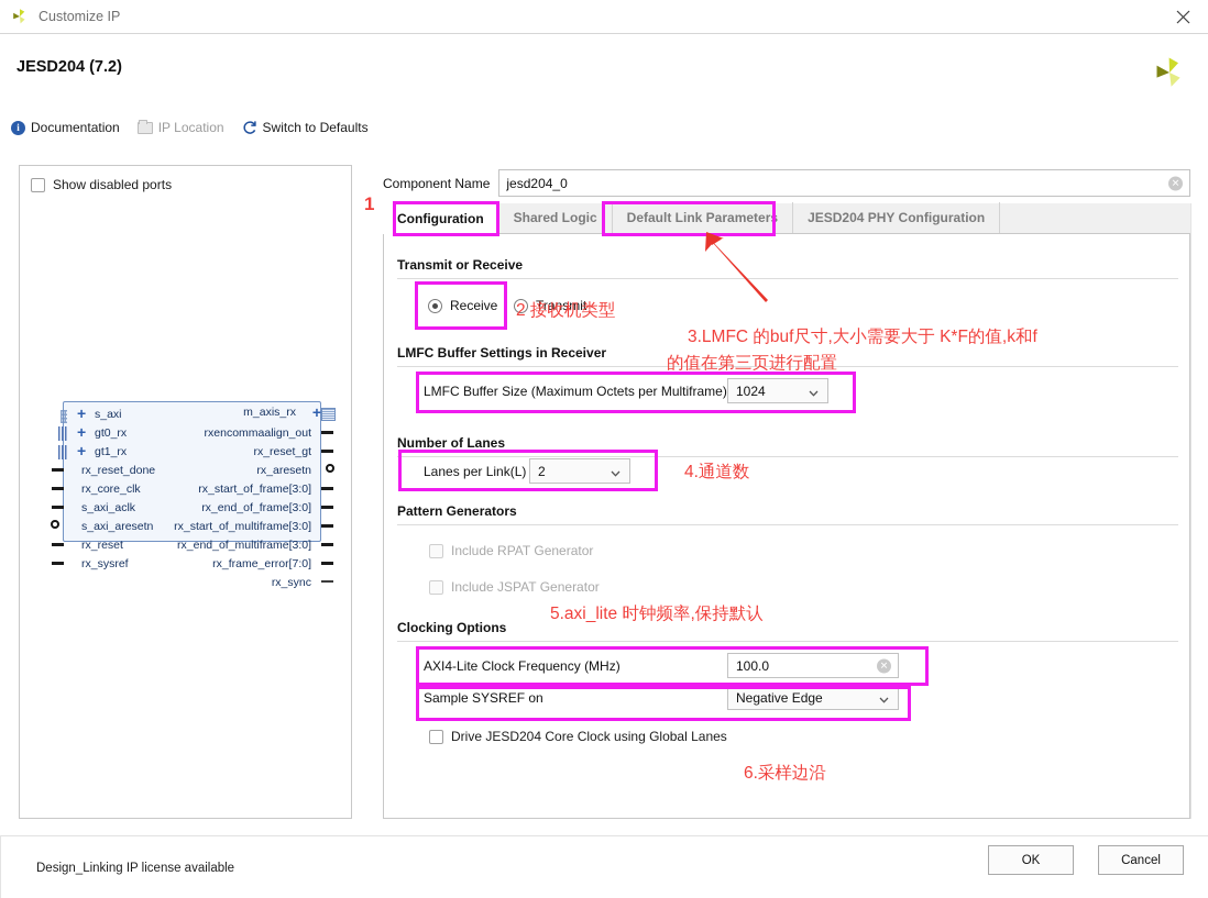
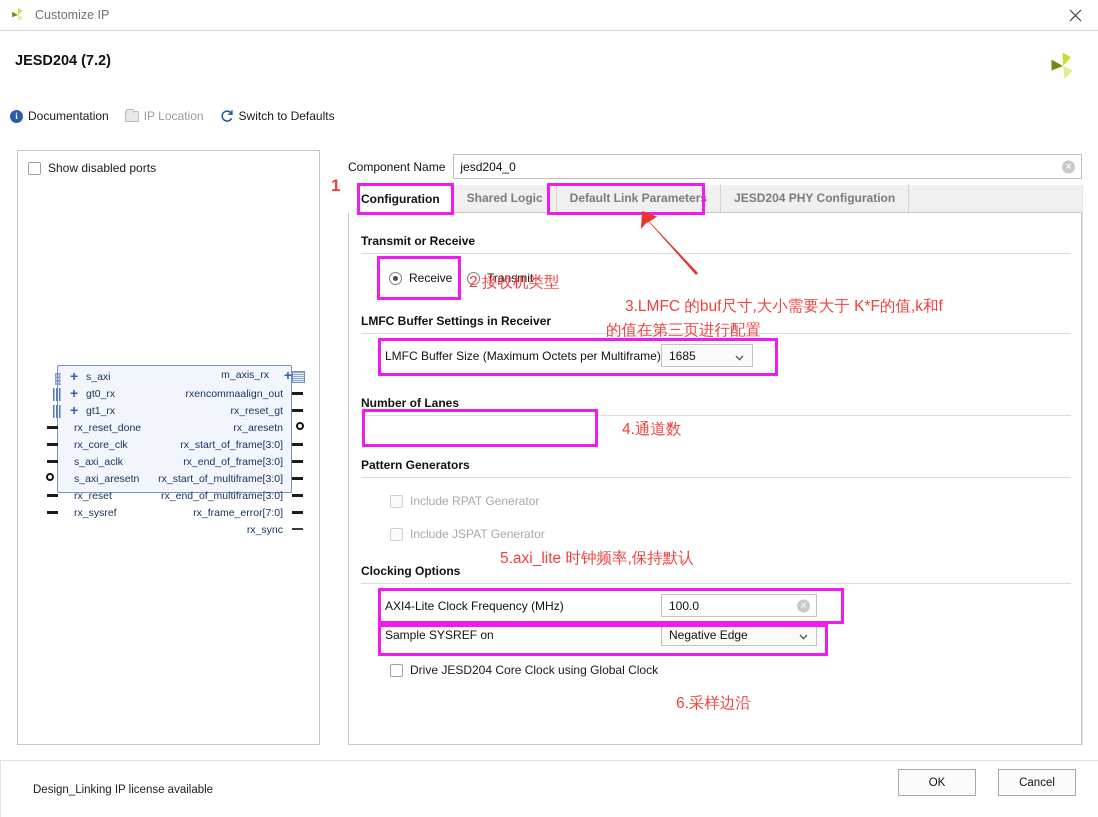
  Customize IP
  JESD204 (7.2)
  i
  Documentation
  IP Location
  Switch to Defaults
  Show disabled ports
  +
  +
  +
  s_axi
  gt0_rx
  gt1_rx
  rx_reset_done
  rx_core_clk
  s_axi_aclk
  s_axi_aresetn
  rx_reset
  rx_sysref
  +
  m_axis_rx
  rxencommaalign_out
  rx_reset_gt
  rx_aresetn
  rx_start_of_frame[3:0]
  rx_end_of_frame[3:0]
  rx_start_of_multiframe[3:0]
  rx_end_of_multiframe[3:0]
  rx_frame_error[7:0]
  rx_sync
  Component Name
  jesd204_0
  ✕
  Configuration
  Shared Logic
  Default Link Parameters
  JESD204 PHY Configuration
  Transmit or Receive
  Receive
  Transmit
  LMFC Buffer Settings in Receiver
  LMFC Buffer Size (Maximum Octets per Multiframe)
- 1024
+ 1685
  Number of Lanes
- Lanes per Link(L)
- 2
  Pattern Generators
  Include RPAT Generator
  Include JSPAT Generator
  Clocking Options
  AXI4-Lite Clock Frequency (MHz)
  100.0
  ✕
  Sample SYSREF on
  Negative Edge
- Drive JESD204 Core Clock using Global Lanes
+ Drive JESD204 Core Clock using Global Clock
  1
  2 接收机类型
  3.LMFC 的buf尺寸,大小需要大于 K*F的值,k和f
  的值在第三页进行配置
  4.通道数
  5.axi_lite 时钟频率,保持默认
  6.采样边沿
  Design_Linking IP license available
  OK
  Cancel
